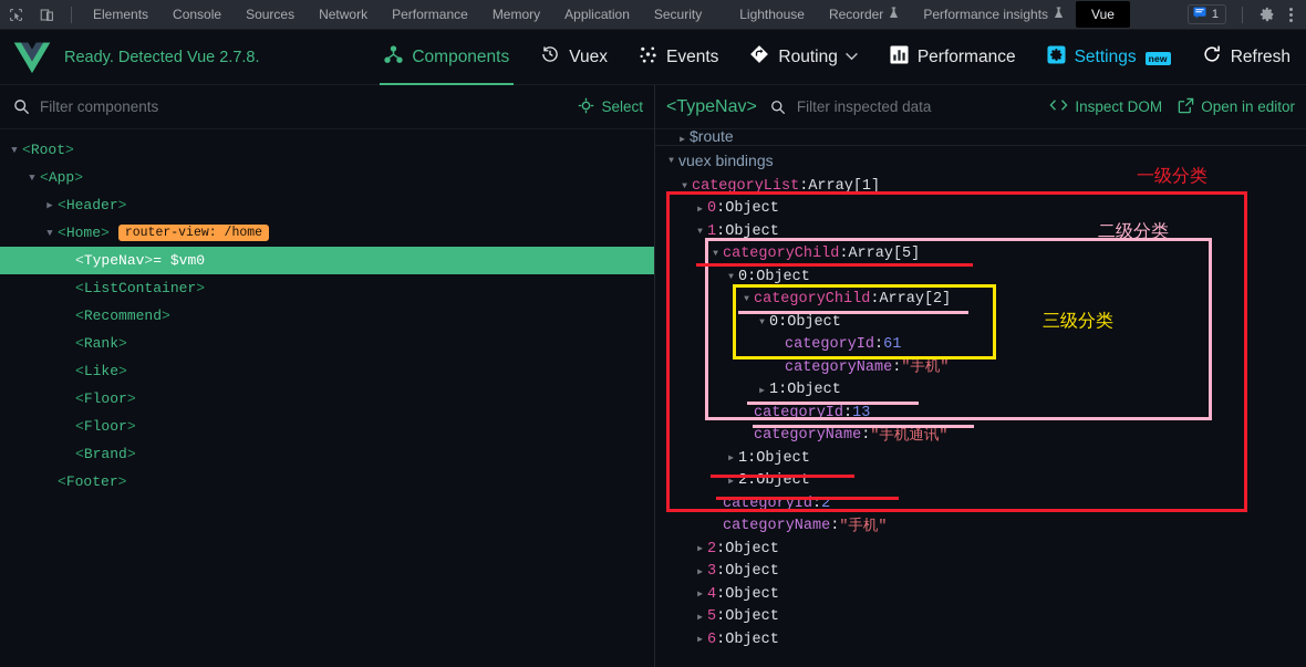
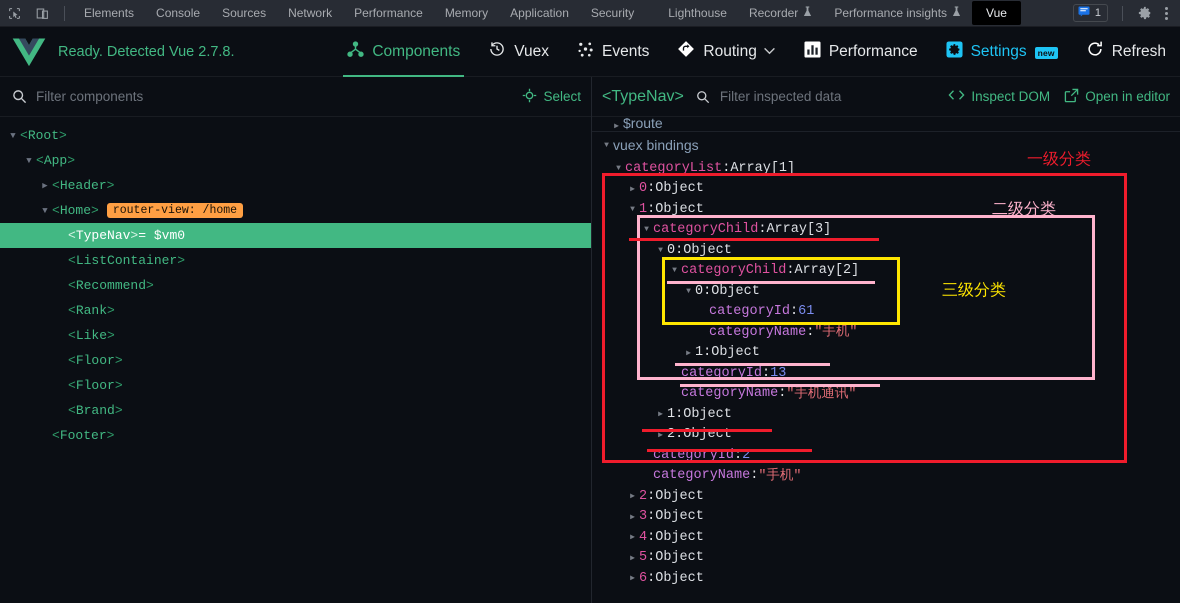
  Elements
  Console
  Sources
  Network
  Performance
  Memory
  Application
  Security
  Lighthouse
  Recorder
  Performance insights
  Vue
  1
  Ready. Detected Vue 2.7.8.
  Components
  Vuex
  Events
  Routing
  Performance
  Settings
  new
  Refresh
  Filter components
  Select
  ▼
  <Root>
  ▼
  <App>
  ▶
  <Header>
  ▼
  <Home>
  router-view: /home
  <TypeNav>
  = $vm0
  <ListContainer>
  <Recommend>
  <Rank>
  <Like>
  <Floor>
  <Floor>
  <Brand>
  <Footer>
  <TypeNav>
  Filter inspected data
  Inspect DOM
  Open in editor
  ▶
  $route
  ▼
  vuex bindings
  ▼
  categoryList
  :
  Array[1]
  ▶
  0
  :
  Object
  ▼
  1
  :
  Object
  ▼
  categoryChild
  :
- Array[5]
+ Array[3]
  ▼
  0
  :
  Object
  ▼
  categoryChild
  :
  Array[2]
  ▼
  0
  :
  Object
  categoryId
  :
  61
  categoryName
  :
  "手机"
  ▶
  1
  :
  Object
  categoryId
  :
  13
  categoryName
  :
  "手机通讯"
  ▶
  1
  :
  Object
  ▶
  2
  :
  Object
  categoryId
  :
  2
  categoryName
  :
  "手机"
  ▶
  2
  :
  Object
  ▶
  3
  :
  Object
  ▶
  4
  :
  Object
  ▶
  5
  :
  Object
  ▶
  6
  :
  Object
  一级分类
  二级分类
  三级分类
